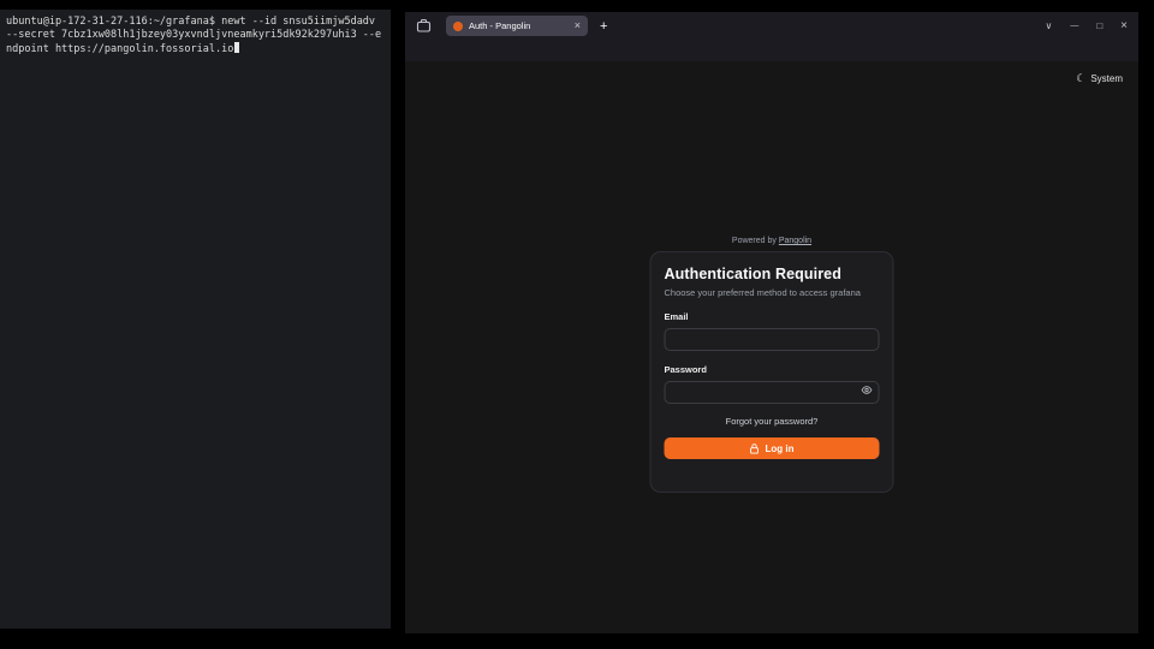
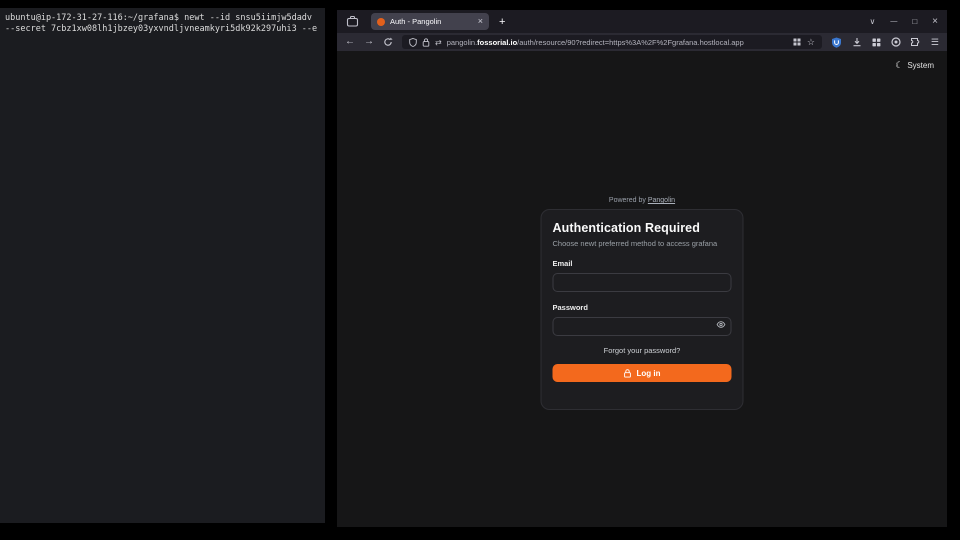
  ubuntu@ip-172-31-27-116:~/grafana$ newt --id snsu5iimjw5dadv
  --secret 7cbz1xw08lh1jbzey03yxvndljvneamkyri5dk92k297uhi3 --e
- ndpoint https://pangolin.fossorial.io
  Auth - Pangolin
  ×
  +
  ∨
  □
  ×
+ ←
+ →
+ ⇄
+ pangolin.fossorial.io/auth/resource/90?redirect=https%3A%2F%2Fgrafana.hostlocal.app
+ ☆
+ ☰
  ☾
  System
  Authentication Required
- Choose your preferred method to access grafana
+ Choose newt preferred method to access grafana
  Email
  Password
  Forgot your password?
  Log in
